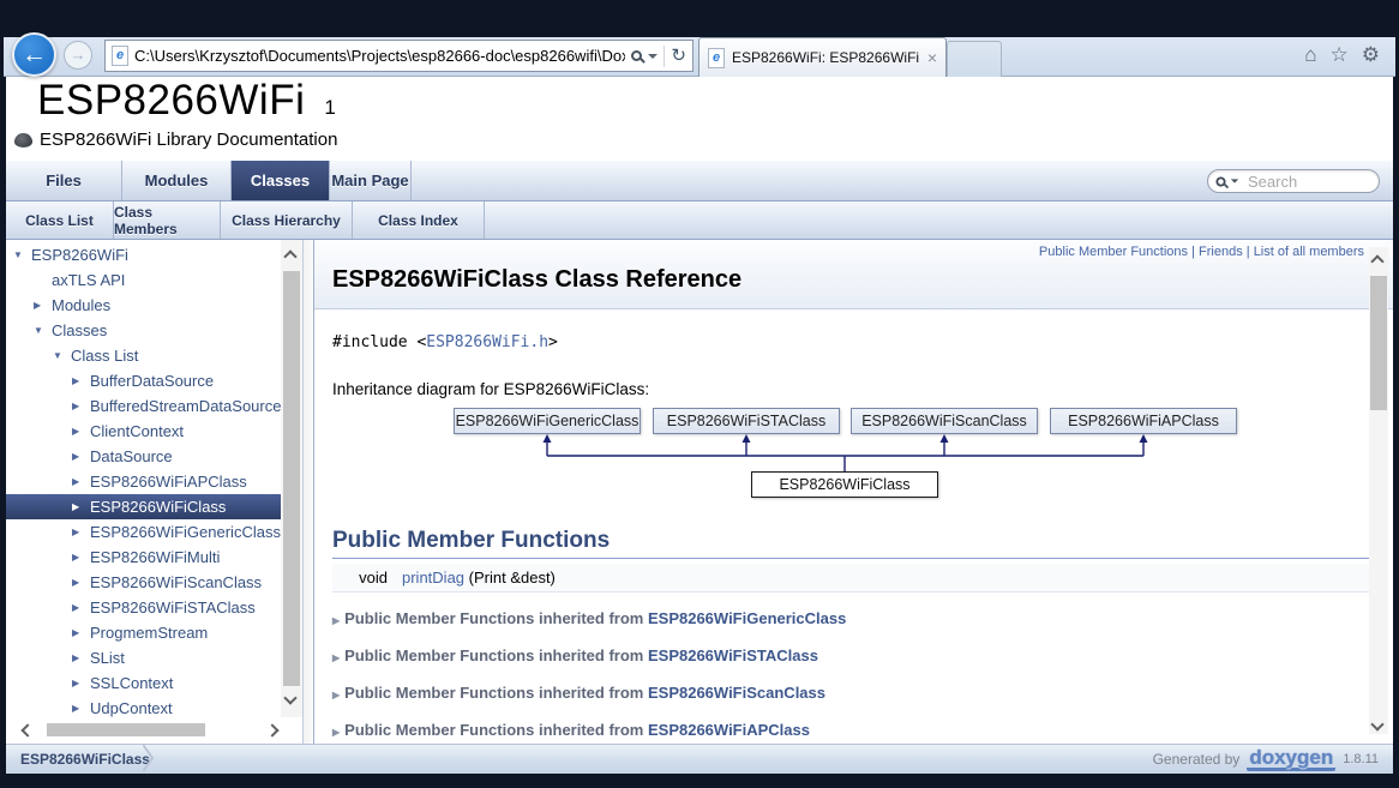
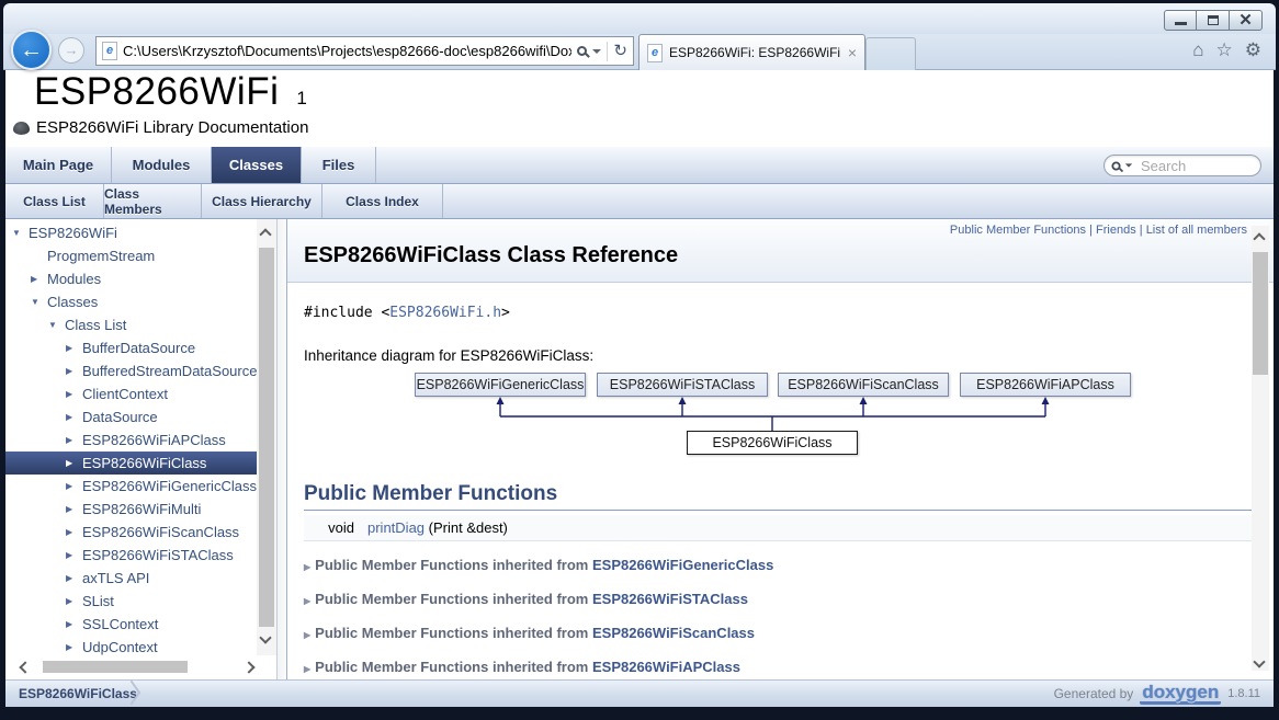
+ ✕
  ←
  →
  e
  C:\Users\Krzysztof\Documents\Projects\esp82666-doc\esp8266wifi\Dox
  ↻
  e
  ESP8266WiFi: ESP8266WiFi
  ×
  ⌂
  ☆
  ⚙
  ESP8266WiFi 1
  ESP8266WiFi Library Documentation
- Files
+ Main Page
  Modules
  Classes
- Main Page
+ Files
  Search
  Class List
  Class Members
  Class Hierarchy
  Class Index
  ▼
  ESP8266WiFi
- axTLS API
+ ProgmemStream
  ▶
  Modules
  ▼
  Classes
  ▼
  Class List
  ▶
  BufferDataSource
  ▶
  BufferedStreamDataSource
  ▶
  ClientContext
  ▶
  DataSource
  ▶
  ESP8266WiFiAPClass
  ▶
  ESP8266WiFiClass
  ▶
  ESP8266WiFiGenericClass
  ▶
  ESP8266WiFiMulti
  ▶
  ESP8266WiFiScanClass
  ▶
  ESP8266WiFiSTAClass
  ▶
- ProgmemStream
+ axTLS API
  ▶
  SList
  ▶
  SSLContext
  ▶
  UdpContext
  Public Member Functions Friends List of all members
  ESP8266WiFiClass Class Reference
  #include <ESP8266WiFi.h>
  Inheritance diagram for ESP8266WiFiClass:
  ESP8266WiFiGenericClass
  ESP8266WiFiSTAClass
  ESP8266WiFiScanClass
  ESP8266WiFiAPClass
  ESP8266WiFiClass
  Public Member Functions
  void
  printDiag (Print &dest)
  ▶ Public Member Functions inherited from ESP8266WiFiGenericClass
  ▶ Public Member Functions inherited from ESP8266WiFiSTAClass
  ▶ Public Member Functions inherited from ESP8266WiFiScanClass
  ▶ Public Member Functions inherited from ESP8266WiFiAPClass
  ESP8266WiFiClass
  Generated by
  doxygen
  1.8.11
